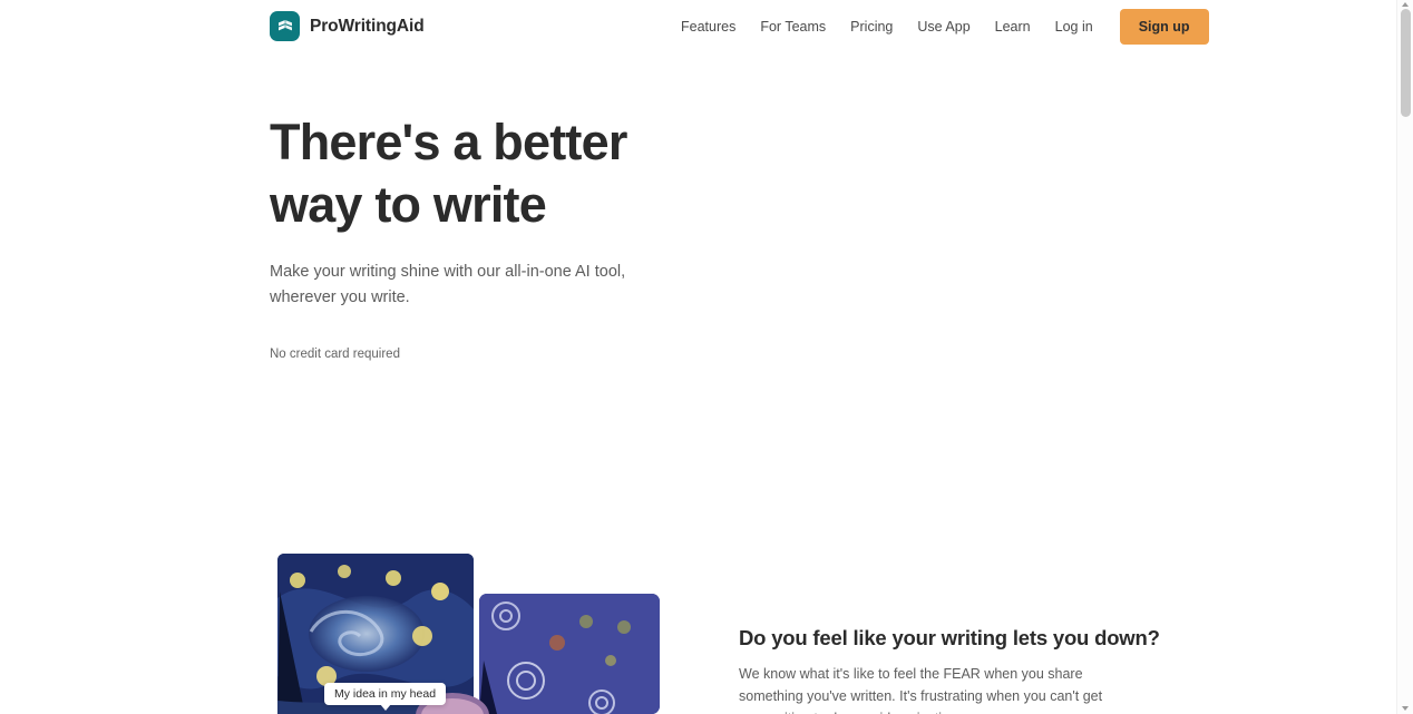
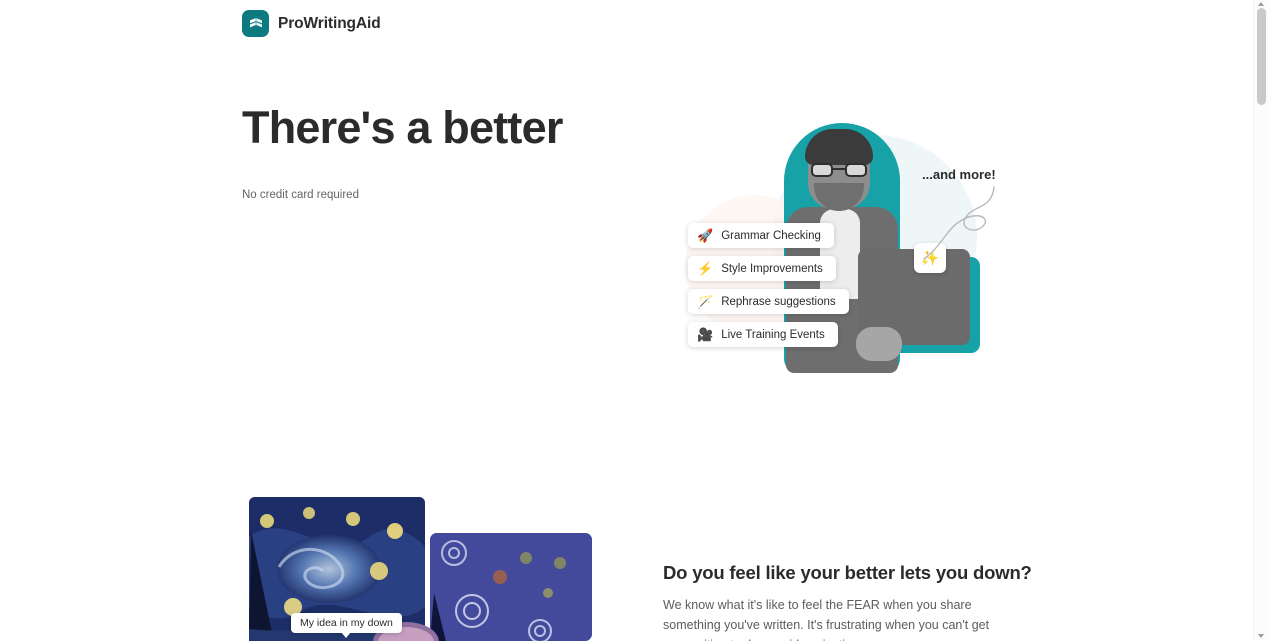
  ProWritingAid
- Features
- For Teams
- Pricing
- Use App
- Learn
- Log in
- Sign up
  There's a better
- way to write
- Make your writing shine with our all-in-one AI tool, wherever you write.
  No credit card required
+ ✨
+ ...and more!
+ 🚀
+ Grammar Checking
+ ⚡
+ Style Improvements
+ 🪄
+ Rephrase suggestions
+ 🎥
+ Live Training Events
- My idea in my head
+ My idea in my down
- Do you feel like your writing lets you down?
+ Do you feel like your better lets you down?
  We know what it's like to feel the FEAR when you share something you've written. It's frustrating when you can't get
